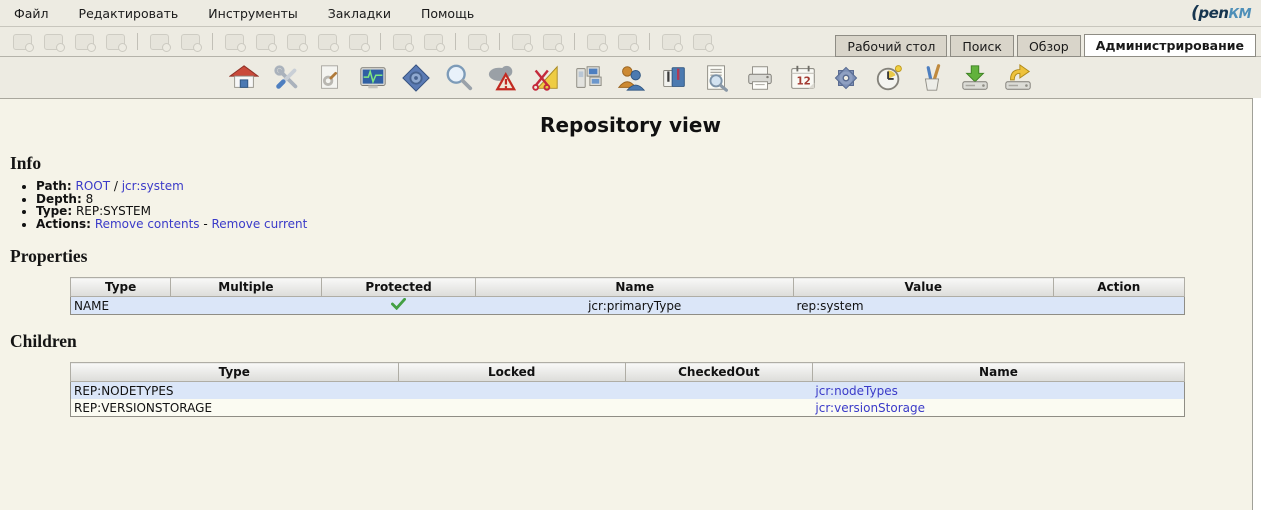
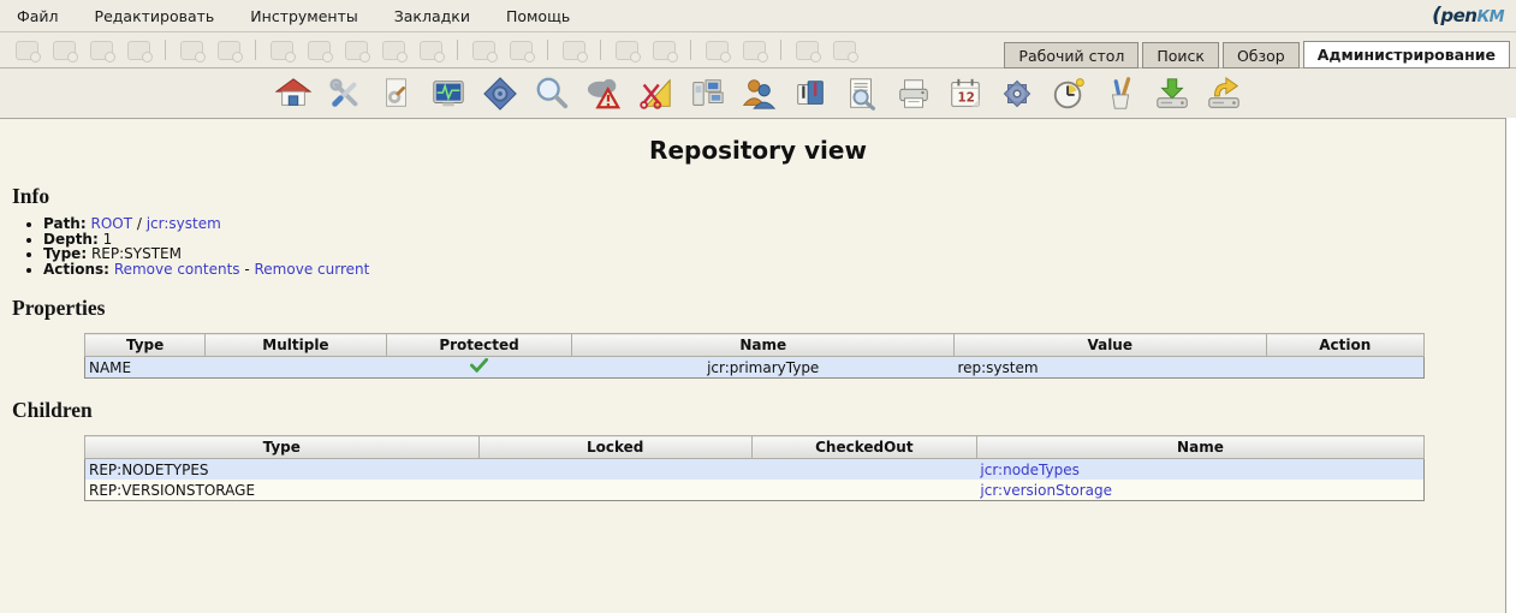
  Файл
  Редактировать
  Инструменты
  Закладки
  Помощь
  (penКМ
  Рабочий стол
  Поиск
  Обзор
  Администрирование
  12
  Repository view
  Info
  Path: ROOT / jcr:system
- Depth: 8
+ Depth: 1
  Type: REP:SYSTEM
  Actions: Remove contents - Remove current
  Properties
  Type	Multiple	Protected	Name	Value	Action
  NAME			jcr:primaryType	rep:system
  Children
  Type	Locked	CheckedOut	Name
  REP:NODETYPES			jcr:nodeTypes
  REP:VERSIONSTORAGE			jcr:versionStorage
